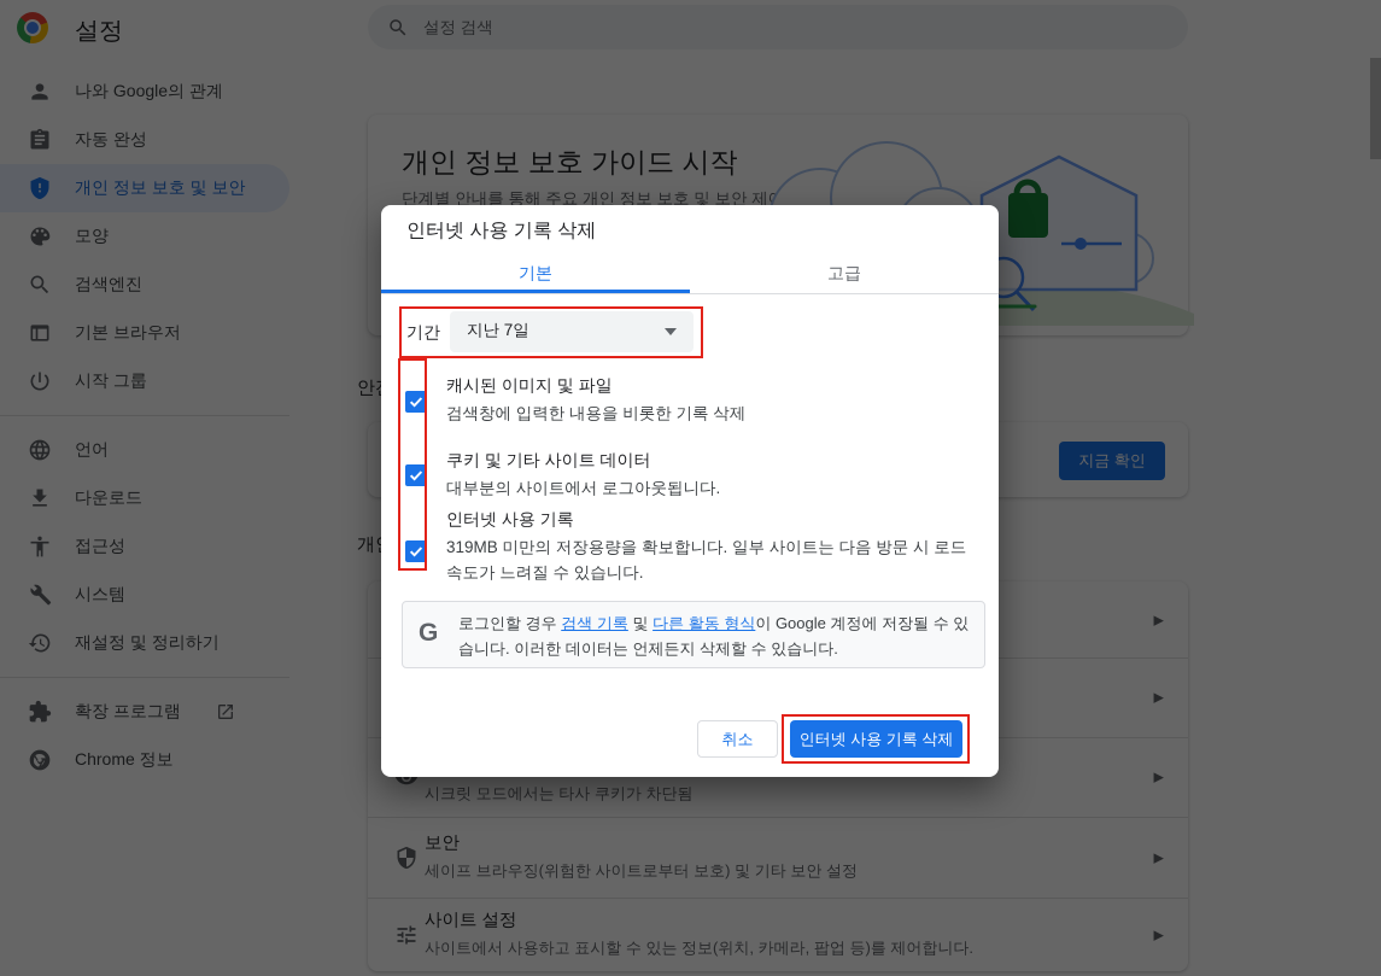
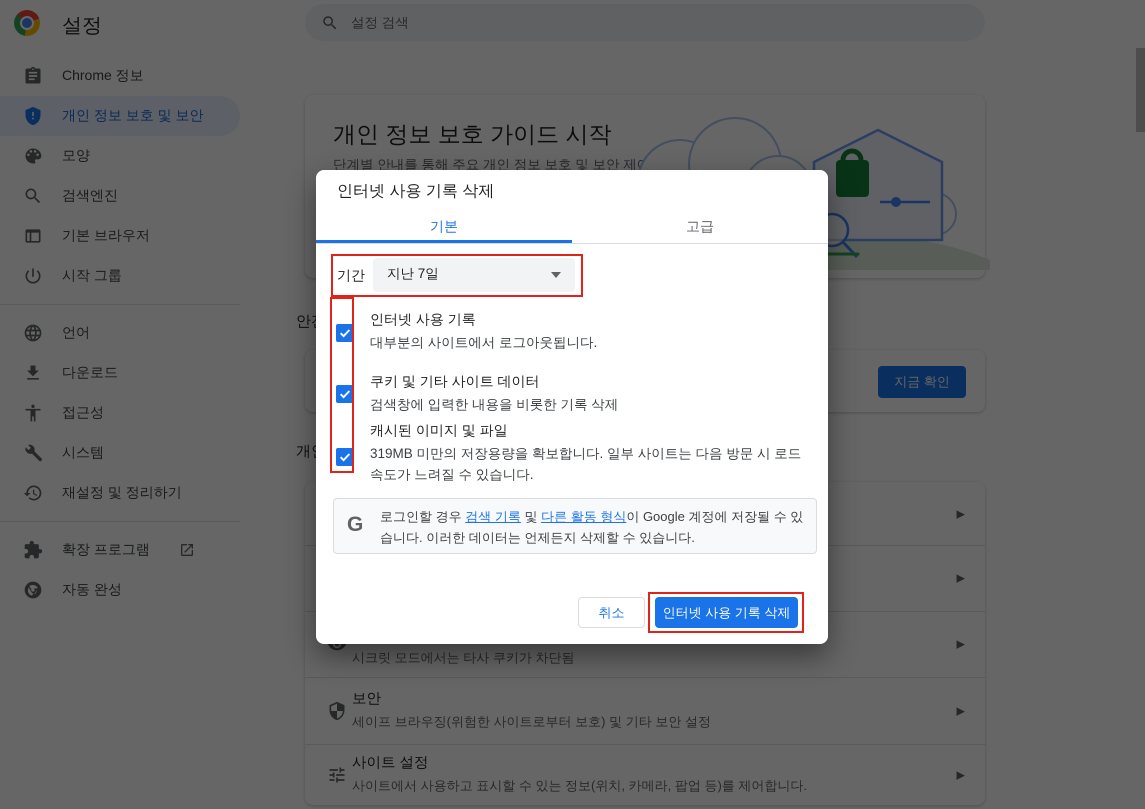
  설정
  설정 검색
- 나와 Google의 관계
- 자동 완성
+ Chrome 정보
  개인 정보 보호 및 보안
  모양
  검색엔진
  기본 브라우저
  시작 그룹
  언어
  다운로드
  접근성
  시스템
  재설정 및 정리하기
  확장 프로그램
- Chrome 정보
+ 자동 완성
  개인 정보 보호 가이드 시작
  단계별 안내를 통해 주요 개인 정보 보호 및 보안 제
  지금 확인
  ▶
  ▶
  시크릿 모드에서는 타사 쿠키가 차단됨
  ▶
  보안
  세이프 브라우징(위험한 사이트로부터 보호) 및 기타 보안 설정
  ▶
  사이트 설정
  사이트에서 사용하고 표시할 수 있는 정보(위치, 카메라, 팝업 등)를 제어합니다.
  ▶
  인터넷 사용 기록 삭제
  기본
  고급
  기간
  지난 7일
- 캐시된 이미지 및 파일
+ 인터넷 사용 기록
- 검색창에 입력한 내용을 비롯한 기록 삭제
+ 대부분의 사이트에서 로그아웃됩니다.
  쿠키 및 기타 사이트 데이터
- 대부분의 사이트에서 로그아웃됩니다.
+ 검색창에 입력한 내용을 비롯한 기록 삭제
- 인터넷 사용 기록
+ 캐시된 이미지 및 파일
  319MB 미만의 저장용량을 확보합니다. 일부 사이트는 다음 방문 시 로드 속도가 느려질 수 있습니다.
  G
  로그인할 경우 검색 기록 및 다른 활동 형식이 Google 계정에 저장될 수 있습니다. 이러한 데이터는 언제든지 삭제할 수 있습니다.
  취소
  인터넷 사용 기록 삭제
